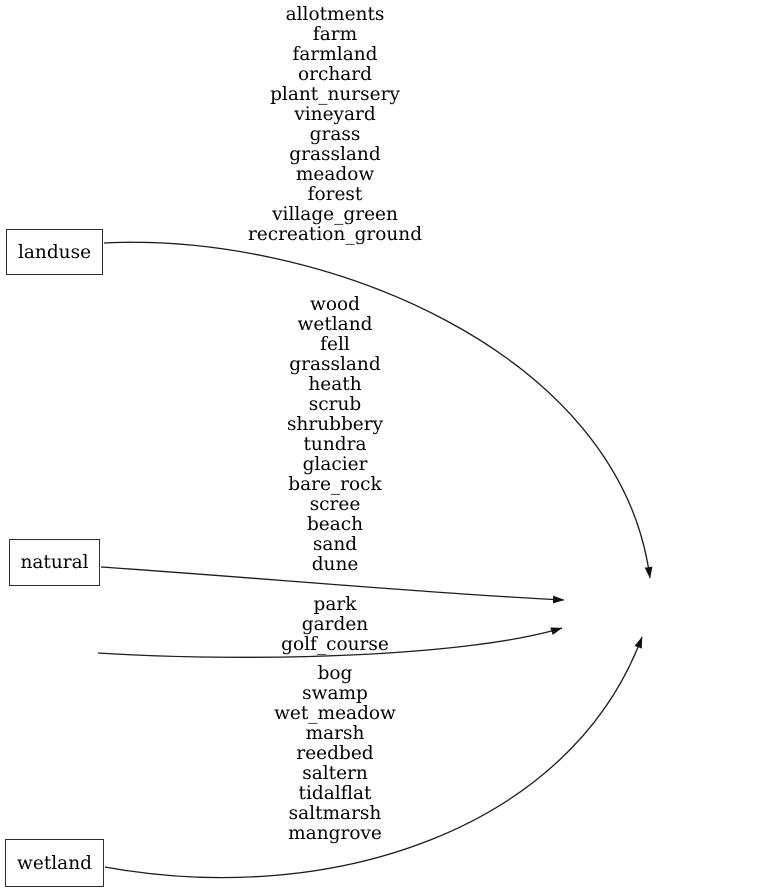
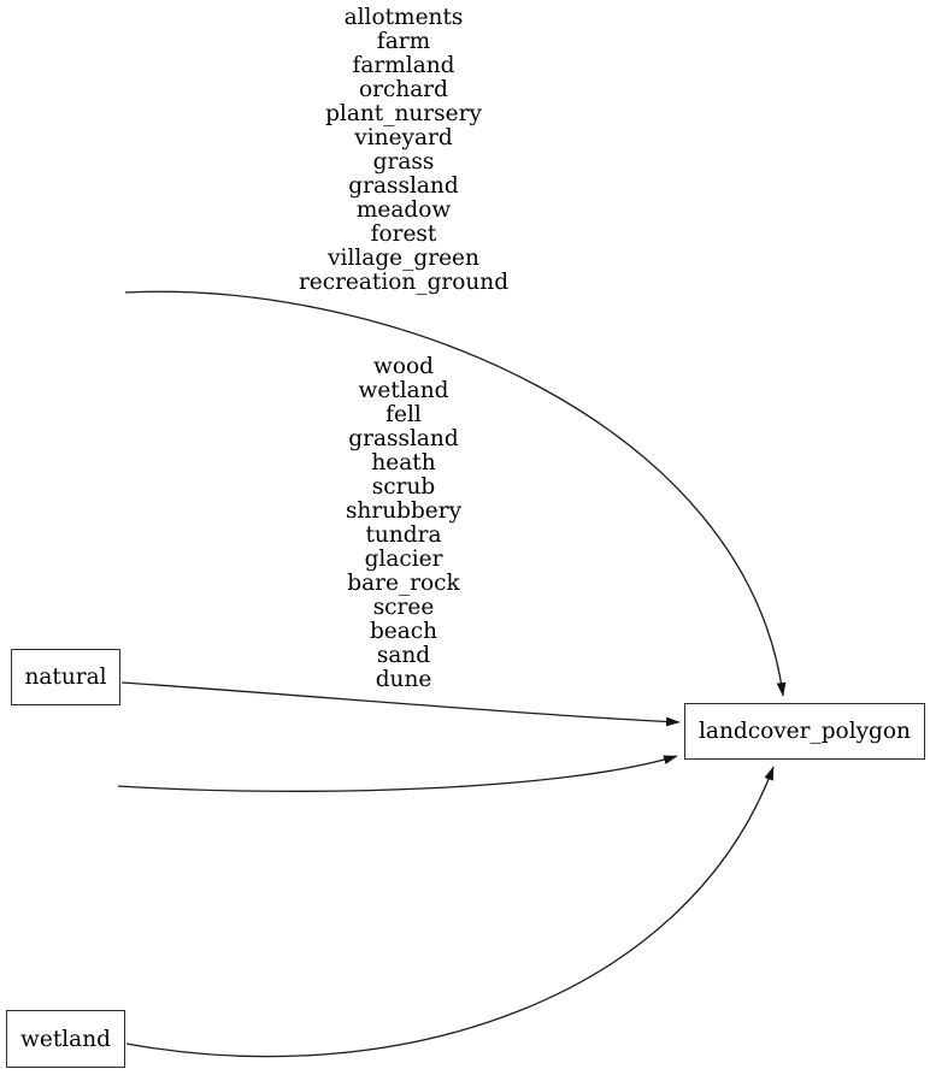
  allotments
  farm
  farmland
  orchard
  plant_nursery
  vineyard
  grass
  grassland
  meadow
  forest
  village_green
  recreation_ground
  wood
  wetland
  fell
  grassland
  heath
  scrub
  shrubbery
  tundra
  glacier
  bare_rock
  scree
  beach
  sand
  dune
- park
- garden
- golf_course
- bog
- swamp
- wet_meadow
- marsh
- reedbed
- saltern
- tidalflat
- saltmarsh
- mangrove
- landuse
  natural
  wetland
+ landcover_polygon
